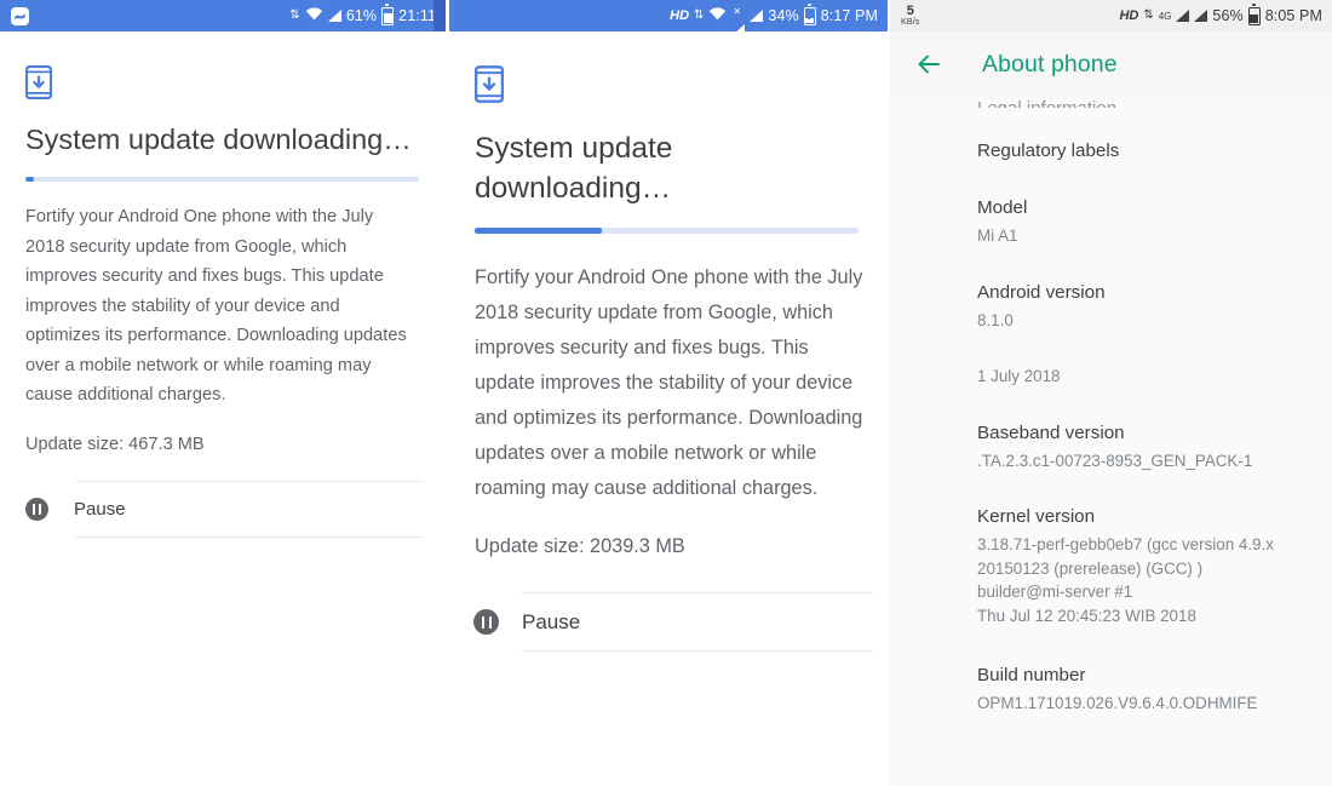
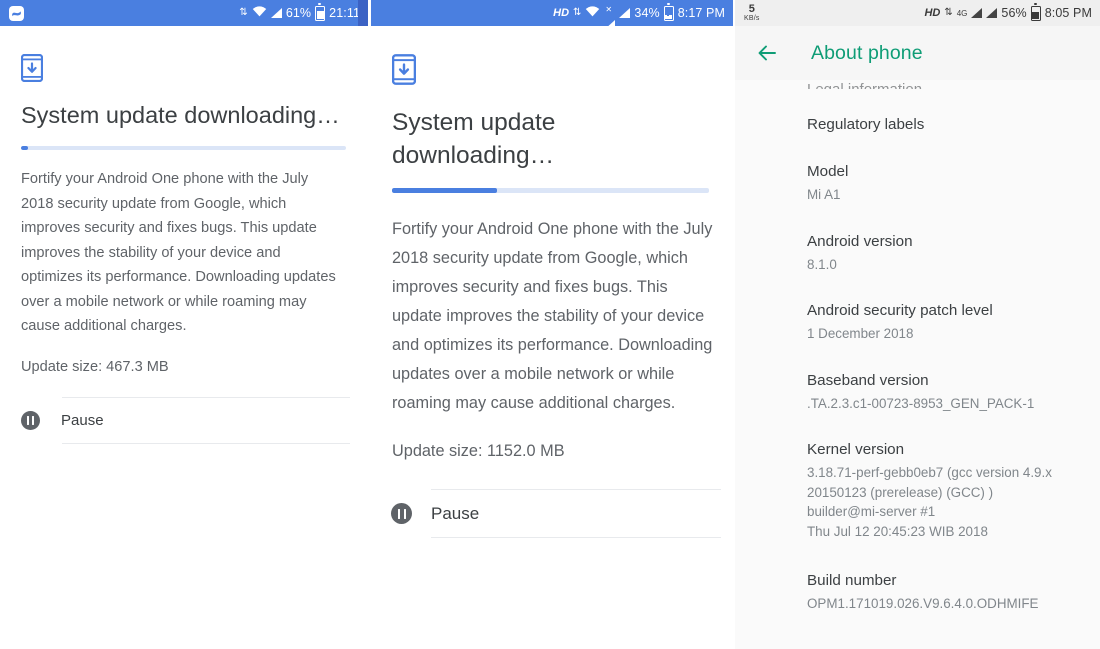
  ⇅
  61%
  21:11
  System update downloading…
  Fortify your Android One phone with the July 2018 security update from Google, which improves security and fixes bugs. This update improves the stability of your device and optimizes its performance. Downloading updates over a mobile network or while roaming may cause additional charges.
  Update size: 467.3 MB
  Pause
  HD
  ⇅
  ✕
  34%
  8:17 PM
  System update downloading…
  Fortify your Android One phone with the July 2018 security update from Google, which improves security and fixes bugs. This update improves the stability of your device and optimizes its performance. Downloading updates over a mobile network or while roaming may cause additional charges.
- Update size: 2039.3 MB
+ Update size: 1152.0 MB
  Pause
  5
  HD
  ⇅
  4G
  56%
  8:05 PM
  About phone
  Regulatory labels
  Model
  Mi A1
  Android version
  8.1.0
+ Android security patch level
- 1 July 2018
+ 1 December 2018
  Baseband version
  .TA.2.3.c1-00723-8953_GEN_PACK-1
  Kernel version
  3.18.71-perf-gebb0eb7 (gcc version 4.9.x
  20150123 (prerelease) (GCC) )
  builder@mi-server #1
  Thu Jul 12 20:45:23 WIB 2018
  Build number
  OPM1.171019.026.V9.6.4.0.ODHMIFE
